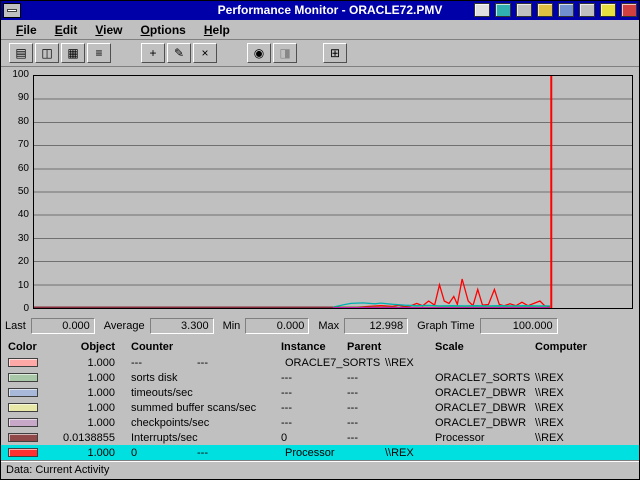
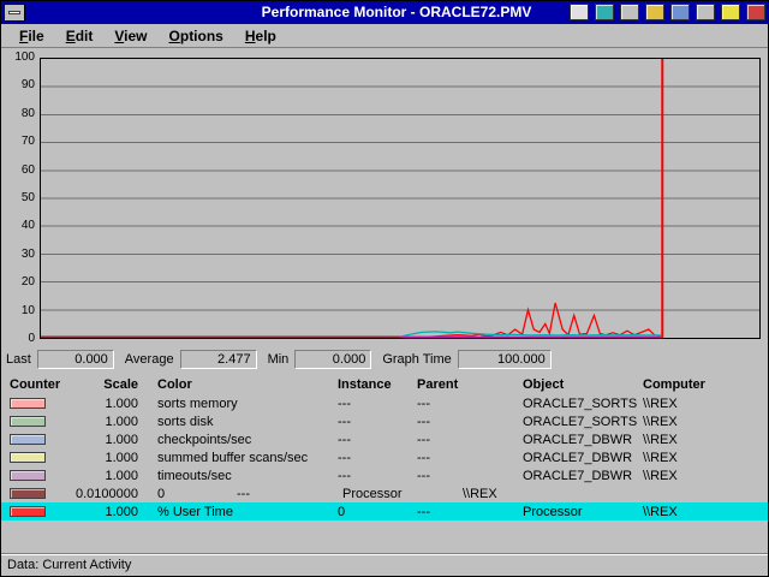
  Performance Monitor - ORACLE72.PMV
  File
  Edit
  View
  Options
  Help
- ▤
- ◫
- ▦
- ≡
- +
- ✎
- ×
- ◉
- ◨
- ⊞
  100
  90
  80
  70
  60
  50
  40
  30
  20
  10
  0
  Last
  0.000
  Average
- 3.300
+ 2.477
  Min
  0.000
- Max
- 12.998
  Graph Time
  100.000
- Color
+ Counter
- Object
+ Scale
- Counter
+ Color
  Instance
  Parent
- Scale
+ Object
  Computer
  1.000
+ sorts memory
  ---
  ---
  ORACLE7_SORTS
  \\REX
  1.000
  sorts disk
  ---
  ---
  ORACLE7_SORTS
  \\REX
  1.000
- timeouts/sec
+ checkpoints/sec
  ---
  ---
  ORACLE7_DBWR
  \\REX
  1.000
  summed buffer scans/sec
  ---
  ---
  ORACLE7_DBWR
  \\REX
  1.000
- checkpoints/sec
+ timeouts/sec
  ---
  ---
  ORACLE7_DBWR
  \\REX
- 0.0138855
+ 0.0100000
- Interrupts/sec
  0
  ---
  Processor
  \\REX
  1.000
+ % User Time
  0
  ---
  Processor
  \\REX
  Data: Current Activity
